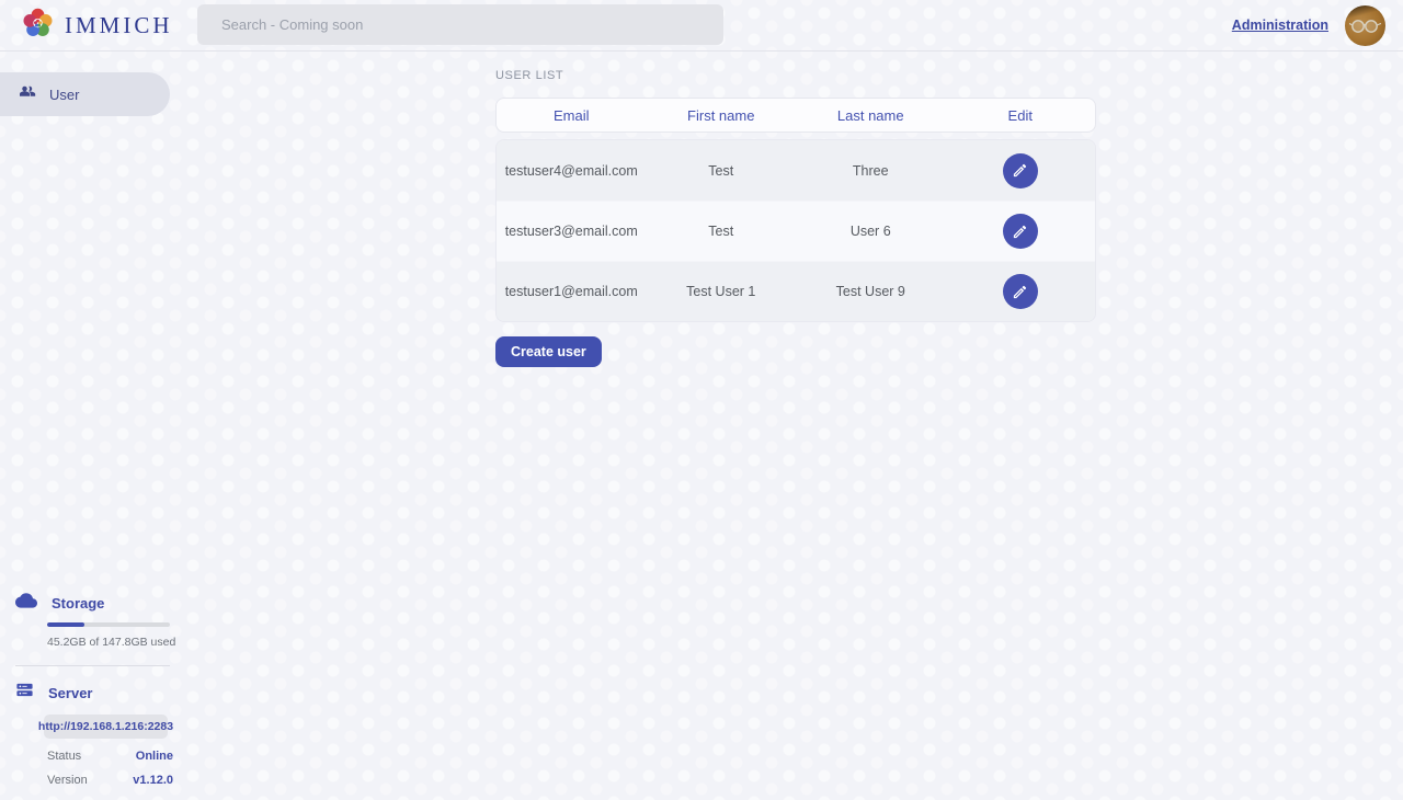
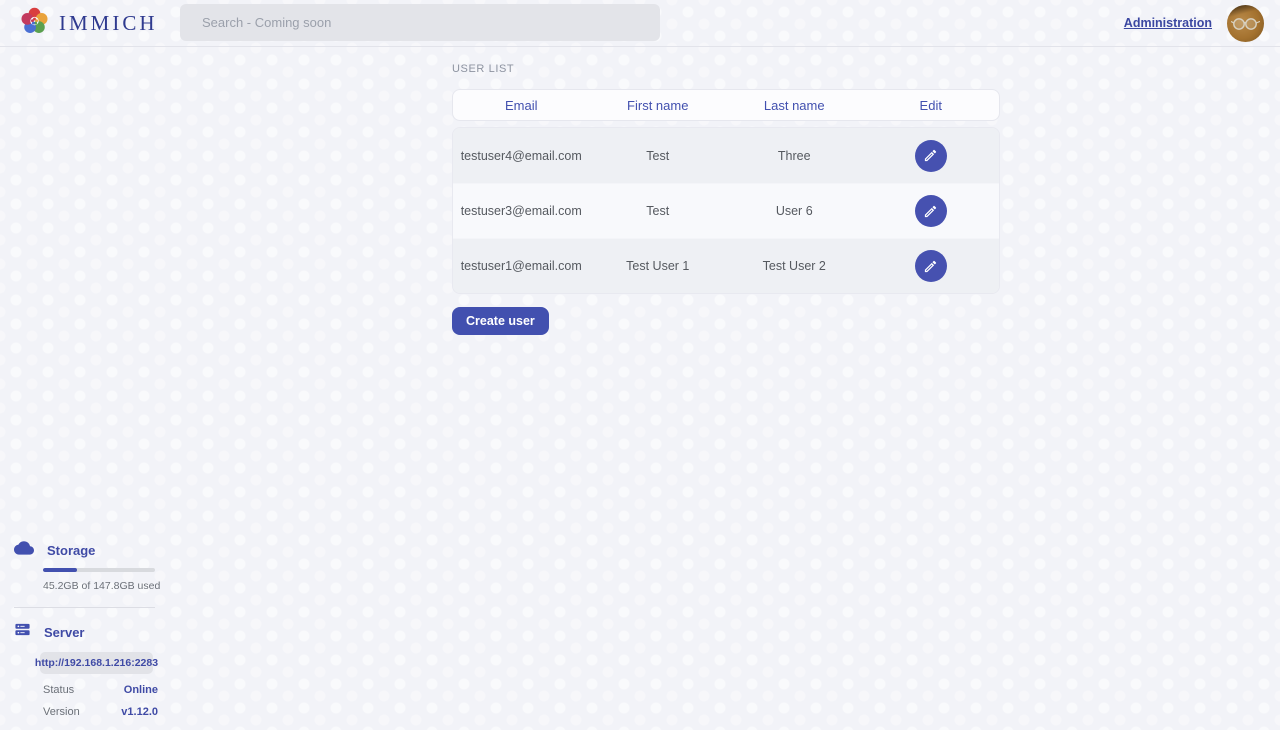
  IMMICH
  Search - Coming soon
  Administration
- User
  Storage
  45.2GB of 147.8GB used
  Server
  http://192.168.1.216:2283
  Status
  Online
  Version
  v1.12.0
  USER LIST
  Email
  First name
  Last name
  Edit
  testuser4@email.com
  Test
  Three
  testuser3@email.com
  Test
  User 6
  testuser1@email.com
  Test User 1
- Test User 9
+ Test User 2
  Create user
